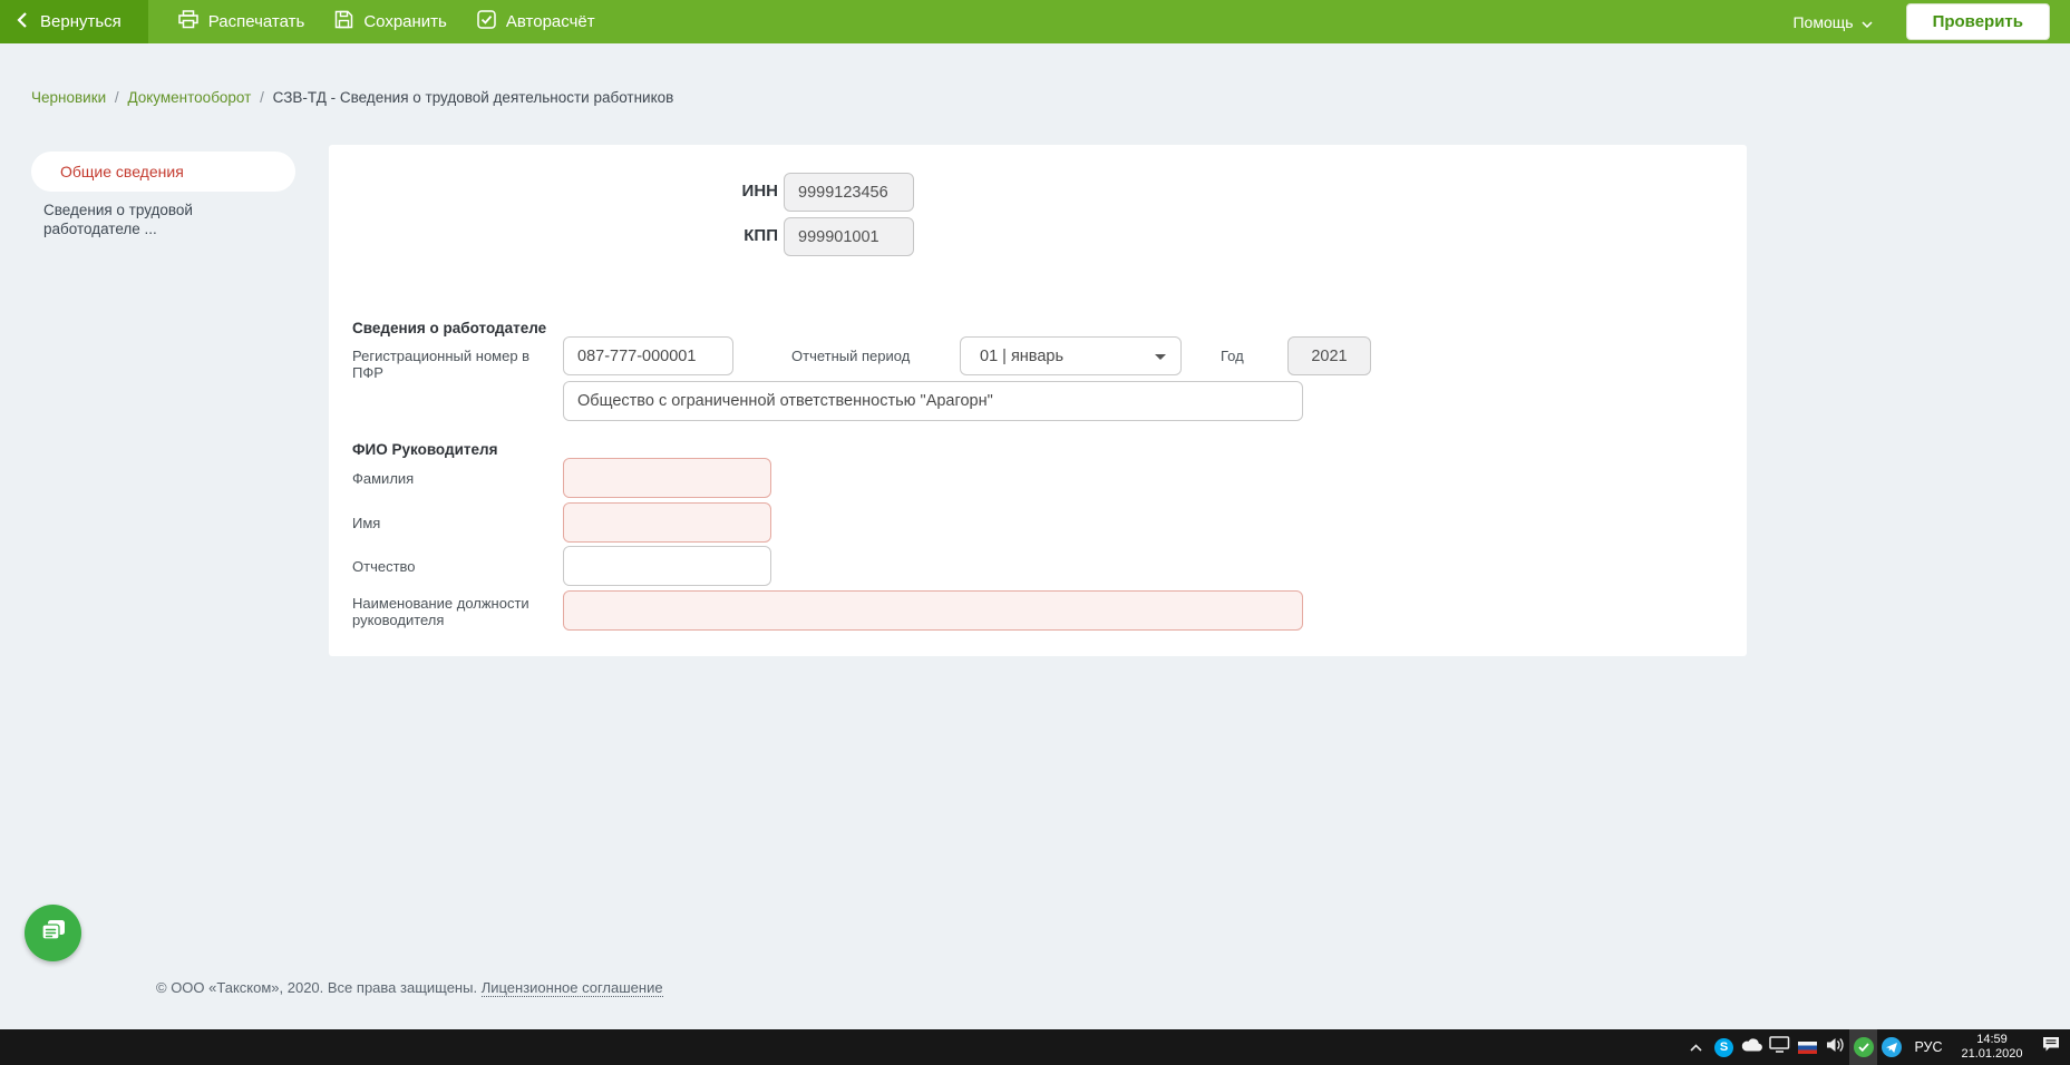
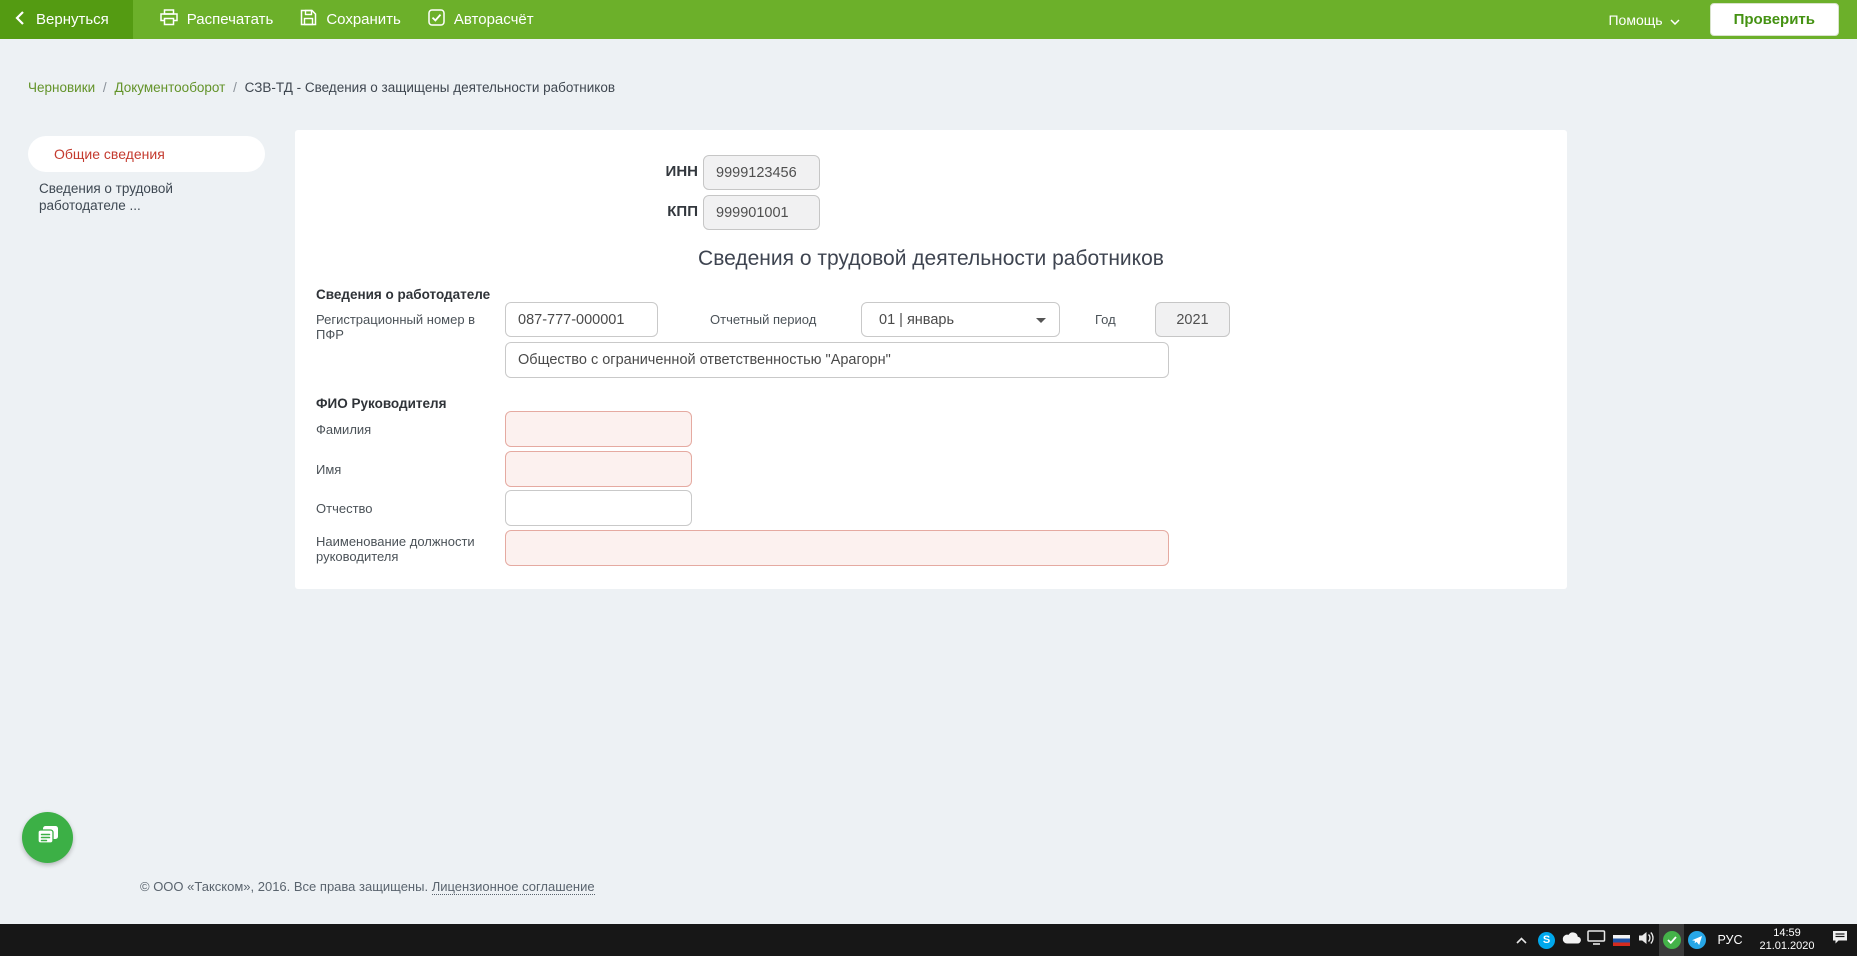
  Вернуться
  Распечатать
  Сохранить
  Авторасчёт
  Помощь
  Проверить
- Черновики / Документооборот / СЗВ-ТД - Сведения о трудовой деятельности работников
+ Черновики / Документооборот / СЗВ-ТД - Сведения о защищены деятельности работников
  Общие сведения
  Сведения о трудовой работодателе ...
  ИНН
  9999123456
  КПП
  999901001
+ Сведения о трудовой деятельности работников
  Сведения о работодателе
  Регистрационный номер в ПФР
  087-777-000001
  Отчетный период
  01 | январь
  Год
  2021
  Общество с ограниченной ответственностью "Арагорн"
  ФИО Руководителя
  Фамилия
  Имя
  Отчество
  Наименование должности руководителя
- © ООО «Такском», 2020. Все права защищены. Лицензионное соглашение
+ © ООО «Такском», 2016. Все права защищены. Лицензионное соглашение
  S
  РУС
  14:59
  21.01.2020
